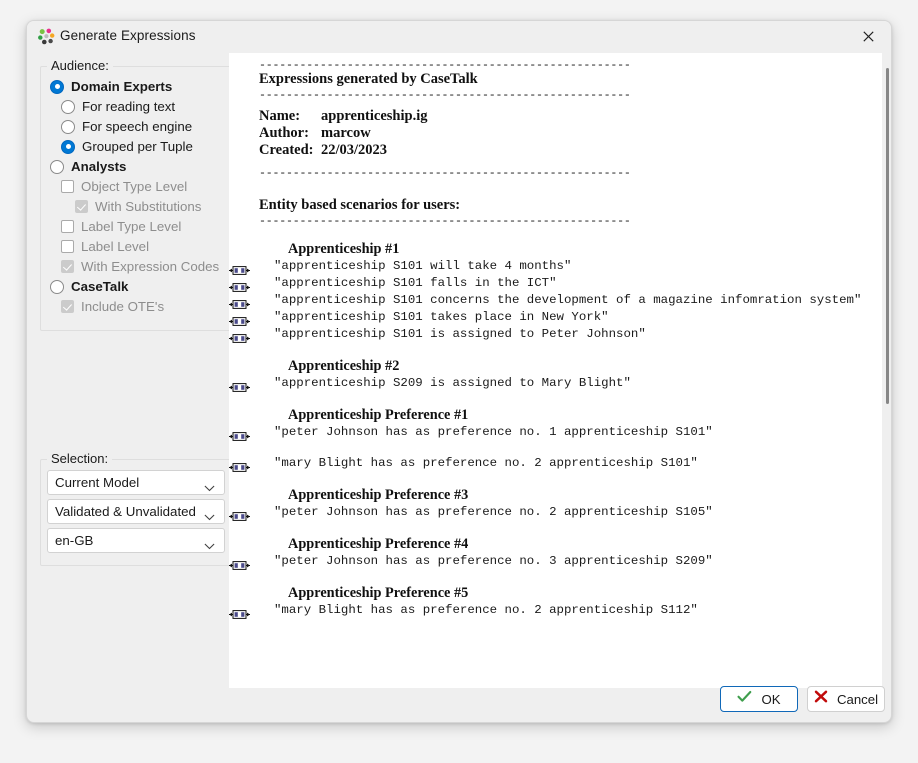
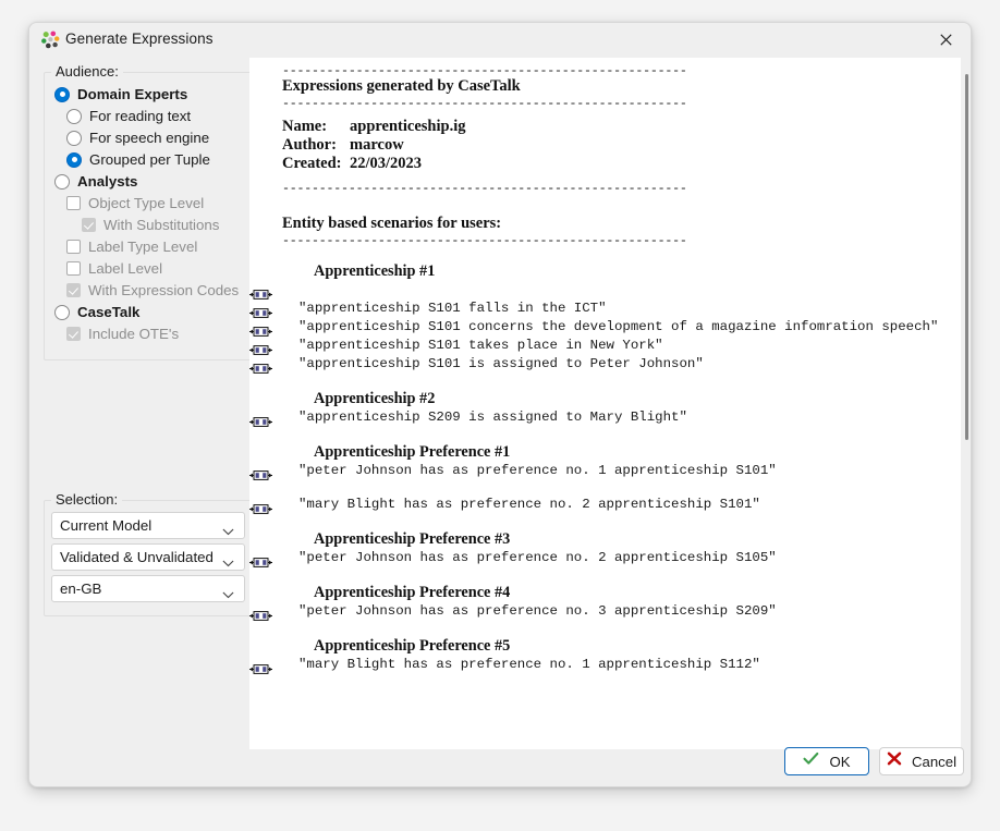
  Generate Expressions
  Audience:
  Domain Experts
  For reading text
  For speech engine
  Grouped per Tuple
  Analysts
  Object Type Level
  With Substitutions
  Label Type Level
  Label Level
  With Expression Codes
  CaseTalk
  Include OTE's
  Selection:
  Current Model
  Validated & Unvalidated
  en-GB
  -------------------------------------------------------
  Expressions generated by CaseTalk
  -------------------------------------------------------
  Name:
  apprenticeship.ig
  Author:
  marcow
  Created:
  22/03/2023
  -------------------------------------------------------
  Entity based scenarios for users:
  -------------------------------------------------------
  Apprenticeship #1
- "apprenticeship S101 will take 4 months"
  "apprenticeship S101 falls in the ICT"
- "apprenticeship S101 concerns the development of a magazine infomration system"
+ "apprenticeship S101 concerns the development of a magazine infomration speech"
  "apprenticeship S101 takes place in New York"
  "apprenticeship S101 is assigned to Peter Johnson"
  Apprenticeship #2
  "apprenticeship S209 is assigned to Mary Blight"
  Apprenticeship Preference #1
  "peter Johnson has as preference no. 1 apprenticeship S101"
  "mary Blight has as preference no. 2 apprenticeship S101"
  Apprenticeship Preference #3
  "peter Johnson has as preference no. 2 apprenticeship S105"
  Apprenticeship Preference #4
  "peter Johnson has as preference no. 3 apprenticeship S209"
  Apprenticeship Preference #5
- "mary Blight has as preference no. 2 apprenticeship S112"
+ "mary Blight has as preference no. 1 apprenticeship S112"
  OK
  Cancel
